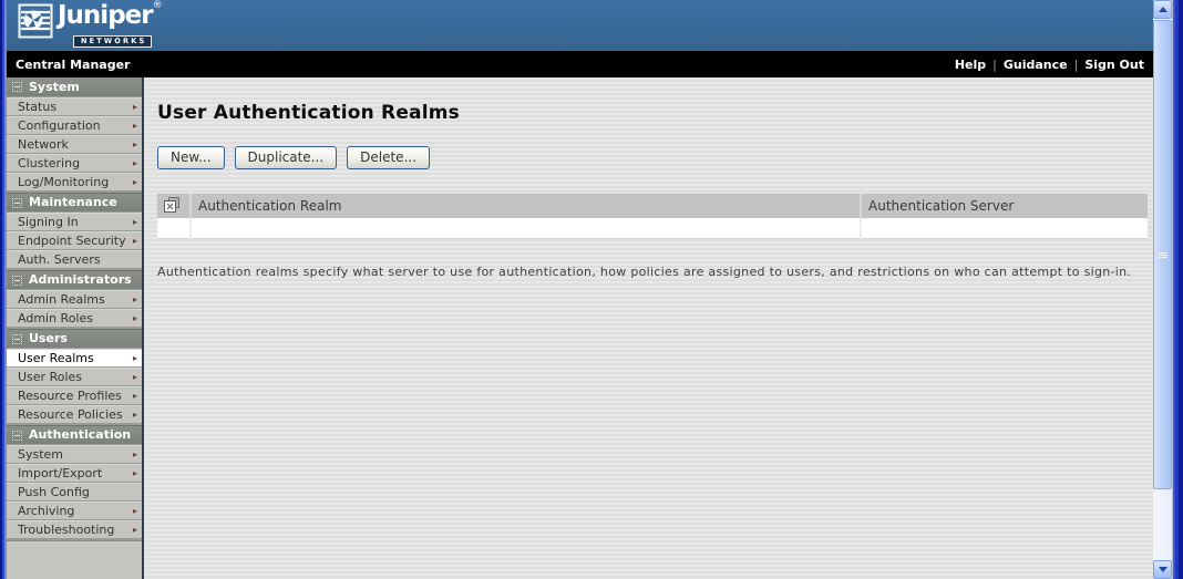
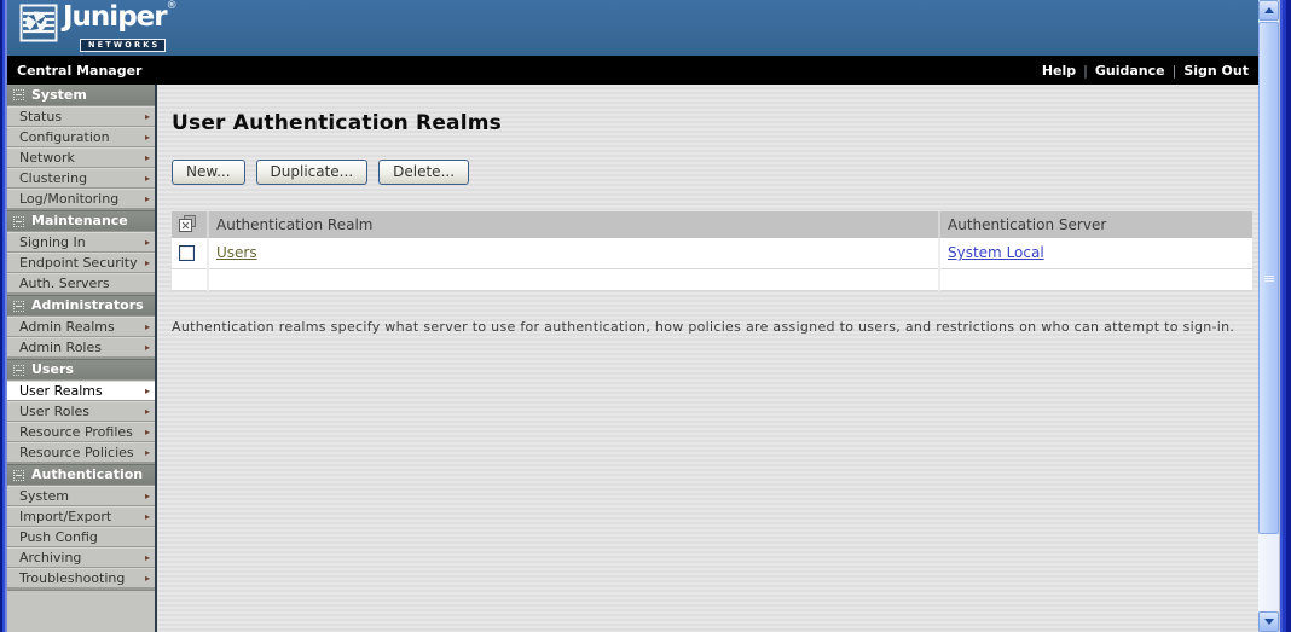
  Juniper®
  NETWORKS
  Central Manager
  Help
  |
  Guidance
  |
  Sign Out
  System
  Status
  ▸
  Configuration
  ▸
  Network
  ▸
  Clustering
  ▸
  Log/Monitoring
  ▸
  Maintenance
  Signing In
  ▸
  Endpoint Security
  ▸
  Auth. Servers
  Administrators
  Admin Realms
  ▸
  Admin Roles
  ▸
  Users
  User Realms
  ▸
  User Roles
  ▸
  Resource Profiles
  ▸
  Resource Policies
  ▸
  Authentication
  System
  ▸
  Import/Export
  ▸
  Push Config
  Archiving
  ▸
  Troubleshooting
  ▸
  User Authentication Realms
  New...
  Duplicate...
  Delete...
  	Authentication Realm	Authentication Server
+ 	Users	System Local
  Authentication realms specify what server to use for authentication, how policies are assigned to users, and restrictions on who can attempt to sign-in.
